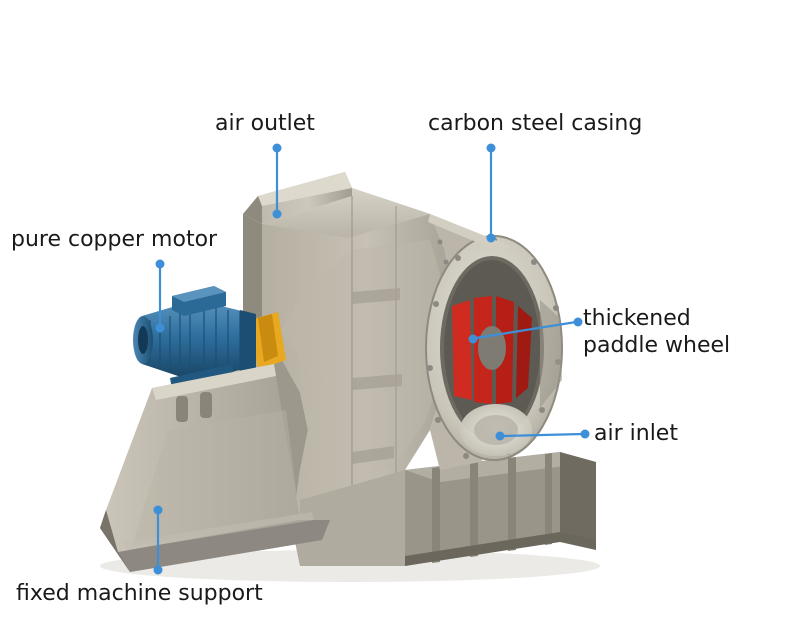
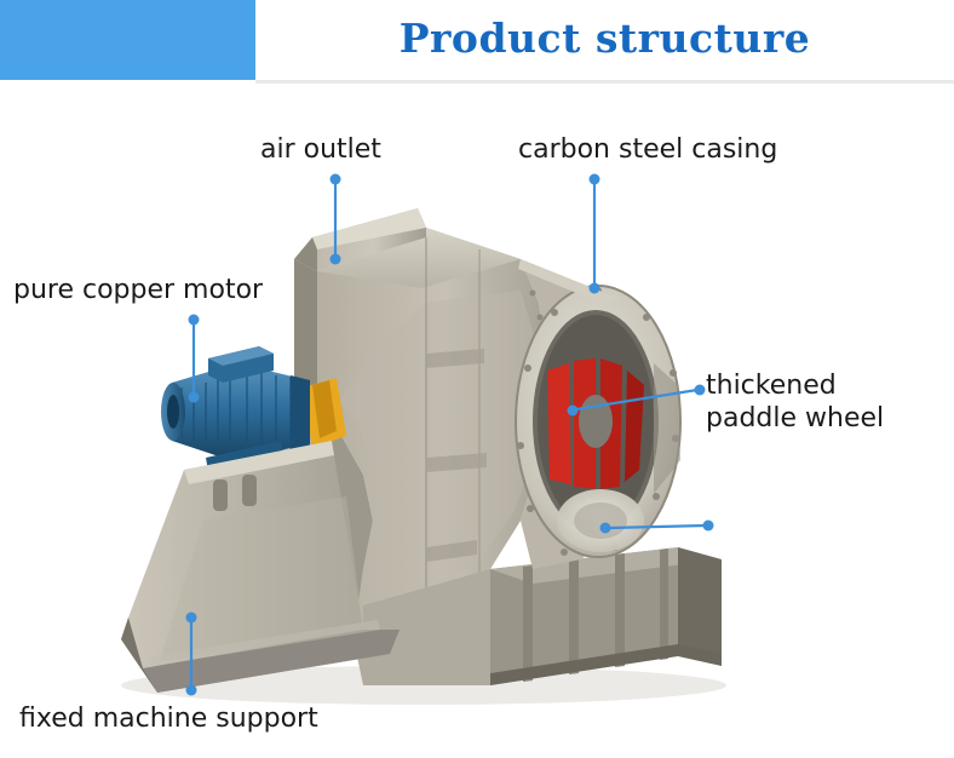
+ Product structure
  air outlet
  carbon steel casing
  pure copper motor
  thickened
  paddle wheel
- air inlet
  fixed machine support
